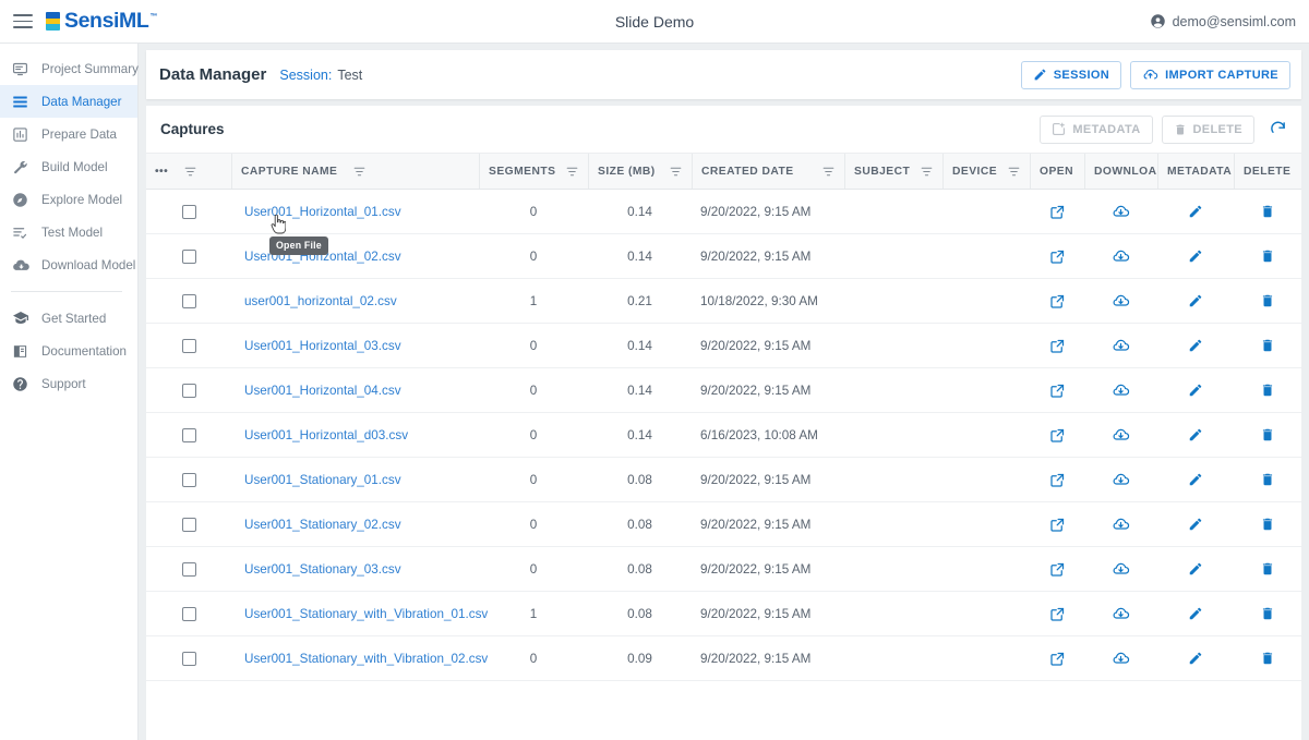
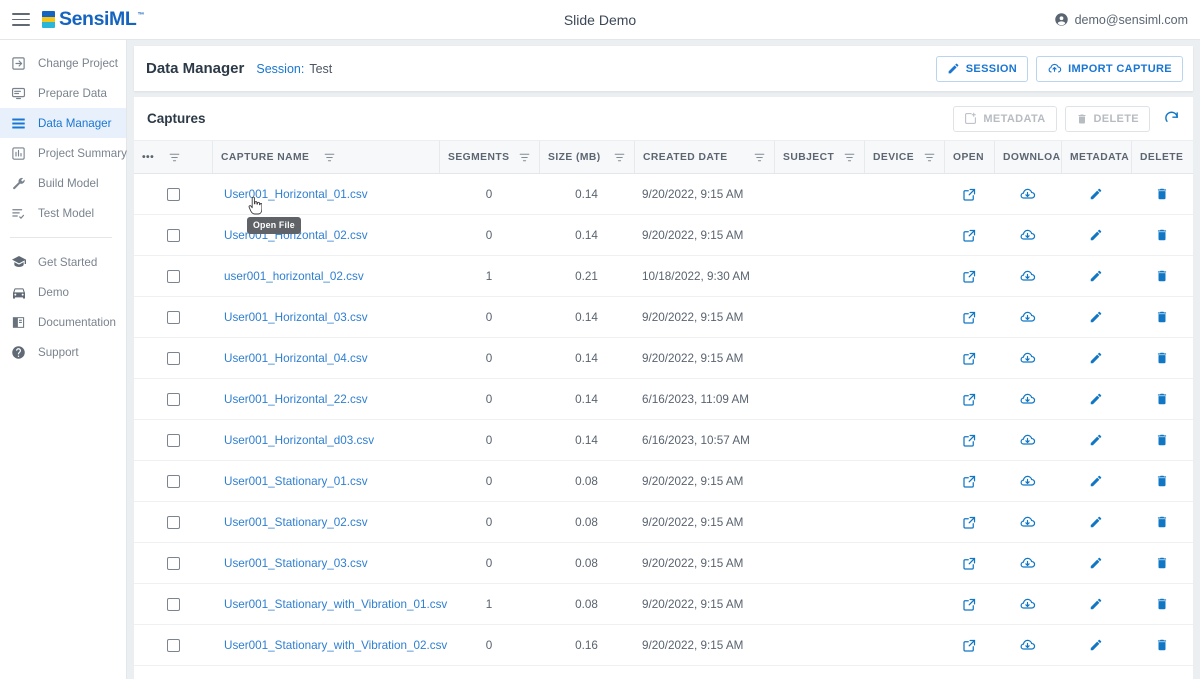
  SensiML
  Slide Demo
  demo@sensiml.com
+ Change Project
- Project Summary
+ Prepare Data
  Data Manager
- Prepare Data
+ Project Summary
  Build Model
- Explore Model
  Test Model
- Download Model
  Get Started
+ Demo
  Documentation
  Support
  Data Manager
  Session:
  Test
  SESSION
  IMPORT CAPTURE
  Captures
  METADATA
  DELETE
  •••	CAPTURE NAME	SEGMENTS	SIZE (MB)	CREATED DATE	SUBJECT	DEVICE	OPEN	DOWNLOA	METADATA	DELETE
  	User001_Horizontal_01.csv	0	0.14	9/20/2022, 9:15 AM
  	User001_Horizontal_02.csv	0	0.14	9/20/2022, 9:15 AM
  	user001_horizontal_02.csv	1	0.21	10/18/2022, 9:30 AM
  	User001_Horizontal_03.csv	0	0.14	9/20/2022, 9:15 AM
  	User001_Horizontal_04.csv	0	0.14	9/20/2022, 9:15 AM
+ 	User001_Horizontal_22.csv	0	0.14	6/16/2023, 11:09 AM
- 	User001_Horizontal_d03.csv	0	0.14	6/16/2023, 10:08 AM
+ 	User001_Horizontal_d03.csv	0	0.14	6/16/2023, 10:57 AM
  	User001_Stationary_01.csv	0	0.08	9/20/2022, 9:15 AM
  	User001_Stationary_02.csv	0	0.08	9/20/2022, 9:15 AM
  	User001_Stationary_03.csv	0	0.08	9/20/2022, 9:15 AM
  	User001_Stationary_with_Vibration_01.csv	1	0.08	9/20/2022, 9:15 AM
- 	User001_Stationary_with_Vibration_02.csv	0	0.09	9/20/2022, 9:15 AM
+ 	User001_Stationary_with_Vibration_02.csv	0	0.16	9/20/2022, 9:15 AM
  Open File
